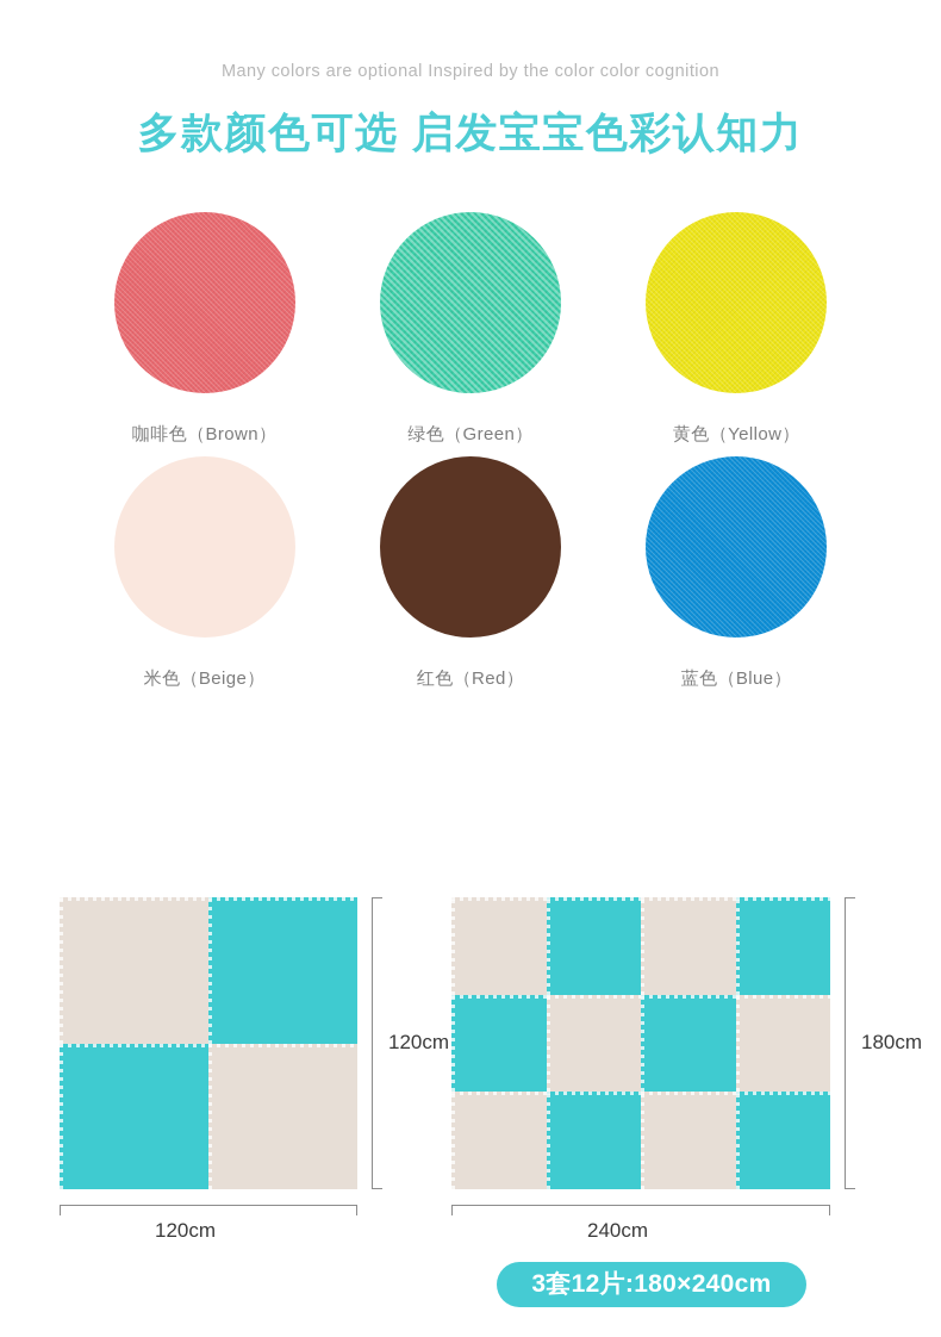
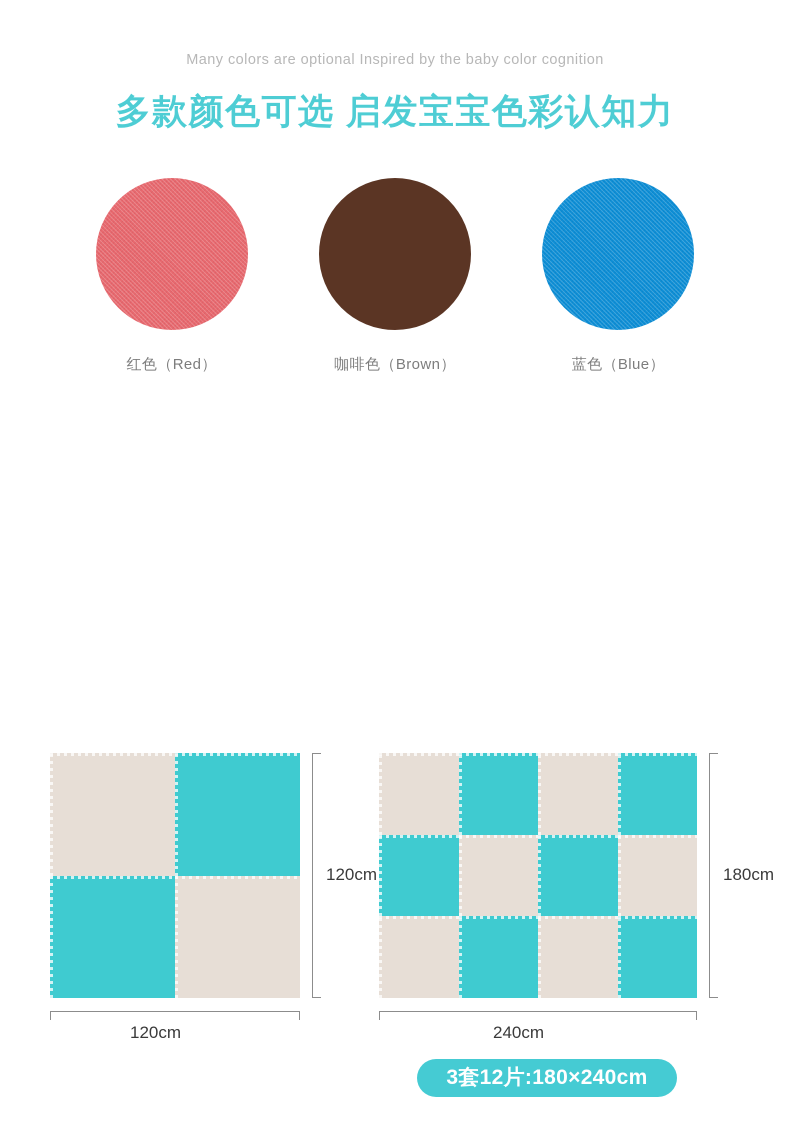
- Many colors are optional Inspired by the color color cognition
+ Many colors are optional Inspired by the baby color cognition
  多款颜色可选 启发宝宝色彩认知力
- 咖啡色（Brown）
+ 红色（Red）
- 绿色（Green）
- 黄色（Yellow）
- 米色（Beige）
- 红色（Red）
+ 咖啡色（Brown）
  蓝色（Blue）
  120cm
  120cm
  180cm
  240cm
  3套12片:180×240cm
